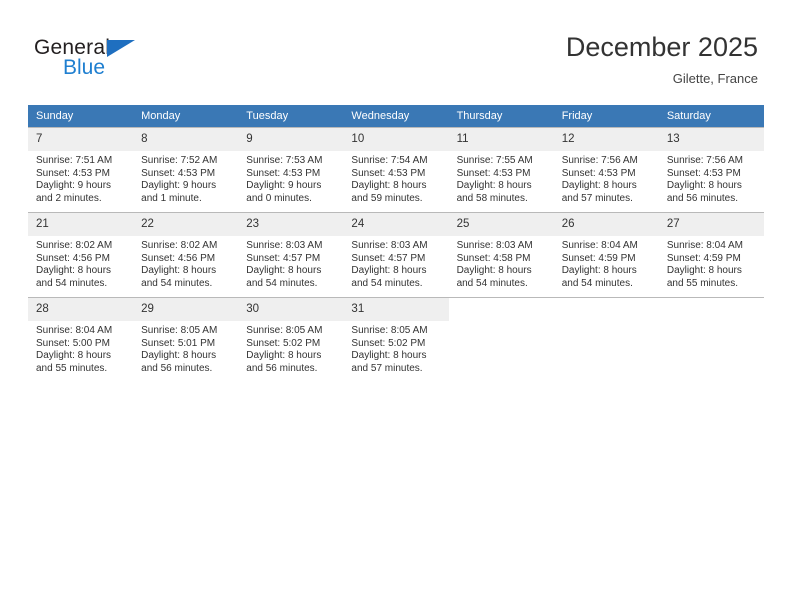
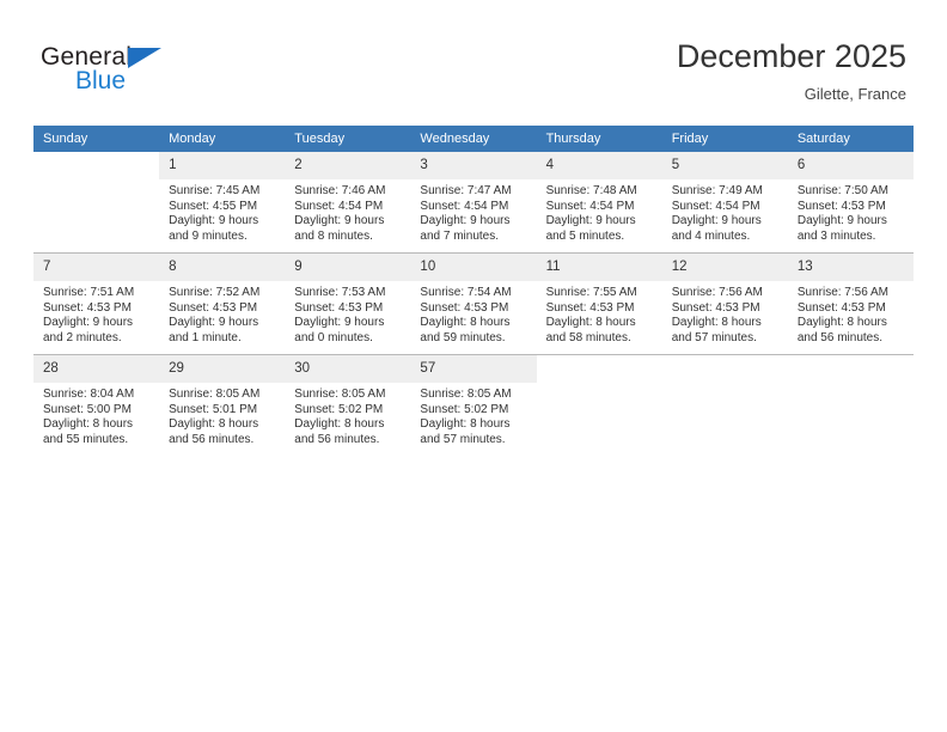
  General
  Blue
  December 2025
  Gilette, France
  Sunday	Monday	Tuesday	Wednesday	Thursday	Friday	Saturday
+ 	1Sunrise: 7:45 AMSunset: 4:55 PMDaylight: 9 hours and 9 minutes.	2Sunrise: 7:46 AMSunset: 4:54 PMDaylight: 9 hours and 8 minutes.	3Sunrise: 7:47 AMSunset: 4:54 PMDaylight: 9 hours and 7 minutes.	4Sunrise: 7:48 AMSunset: 4:54 PMDaylight: 9 hours and 5 minutes.	5Sunrise: 7:49 AMSunset: 4:54 PMDaylight: 9 hours and 4 minutes.	6Sunrise: 7:50 AMSunset: 4:53 PMDaylight: 9 hours and 3 minutes.
  7Sunrise: 7:51 AMSunset: 4:53 PMDaylight: 9 hours and 2 minutes.	8Sunrise: 7:52 AMSunset: 4:53 PMDaylight: 9 hours and 1 minute.	9Sunrise: 7:53 AMSunset: 4:53 PMDaylight: 9 hours and 0 minutes.	10Sunrise: 7:54 AMSunset: 4:53 PMDaylight: 8 hours and 59 minutes.	11Sunrise: 7:55 AMSunset: 4:53 PMDaylight: 8 hours and 58 minutes.	12Sunrise: 7:56 AMSunset: 4:53 PMDaylight: 8 hours and 57 minutes.	13Sunrise: 7:56 AMSunset: 4:53 PMDaylight: 8 hours and 56 minutes.
- 21Sunrise: 8:02 AMSunset: 4:56 PMDaylight: 8 hours and 54 minutes.	22Sunrise: 8:02 AMSunset: 4:56 PMDaylight: 8 hours and 54 minutes.	23Sunrise: 8:03 AMSunset: 4:57 PMDaylight: 8 hours and 54 minutes.	24Sunrise: 8:03 AMSunset: 4:57 PMDaylight: 8 hours and 54 minutes.	25Sunrise: 8:03 AMSunset: 4:58 PMDaylight: 8 hours and 54 minutes.	26Sunrise: 8:04 AMSunset: 4:59 PMDaylight: 8 hours and 54 minutes.	27Sunrise: 8:04 AMSunset: 4:59 PMDaylight: 8 hours and 55 minutes.
- 28Sunrise: 8:04 AMSunset: 5:00 PMDaylight: 8 hours and 55 minutes.	29Sunrise: 8:05 AMSunset: 5:01 PMDaylight: 8 hours and 56 minutes.	30Sunrise: 8:05 AMSunset: 5:02 PMDaylight: 8 hours and 56 minutes.	31Sunrise: 8:05 AMSunset: 5:02 PMDaylight: 8 hours and 57 minutes.
+ 28Sunrise: 8:04 AMSunset: 5:00 PMDaylight: 8 hours and 55 minutes.	29Sunrise: 8:05 AMSunset: 5:01 PMDaylight: 8 hours and 56 minutes.	30Sunrise: 8:05 AMSunset: 5:02 PMDaylight: 8 hours and 56 minutes.	57Sunrise: 8:05 AMSunset: 5:02 PMDaylight: 8 hours and 57 minutes.
